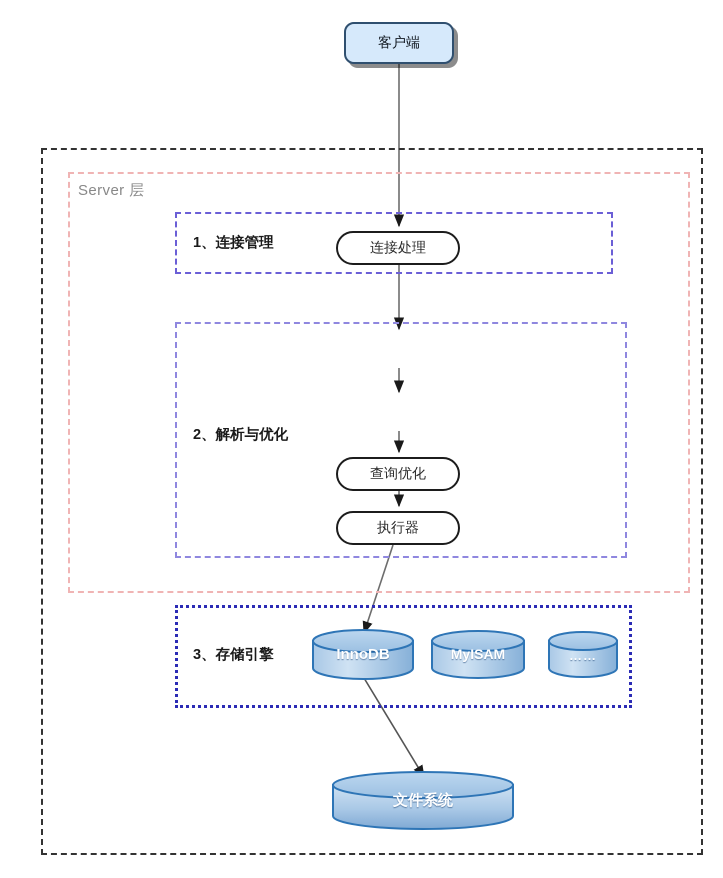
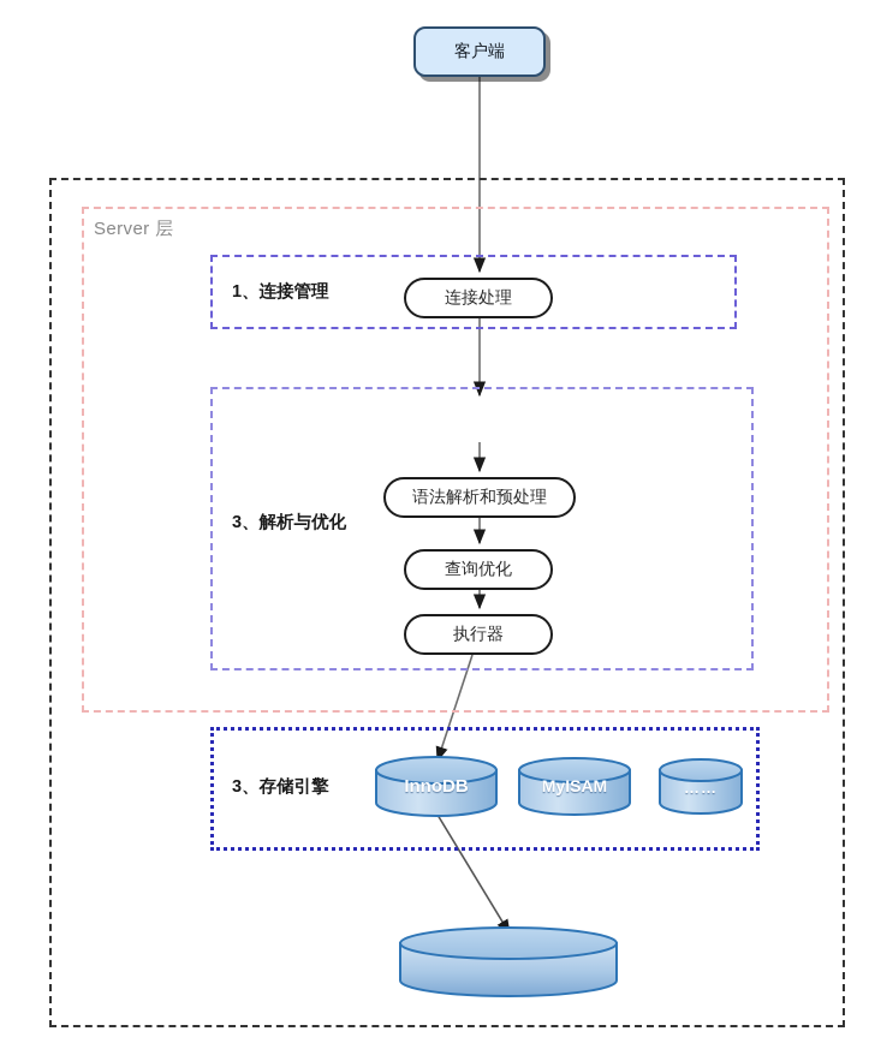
  Server 层
  1、连接管理
- 2、解析与优化
+ 3、解析与优化
  3、存储引擎
  客户端
  连接处理
+ 语法解析和预处理
  查询优化
  执行器
  InnoDB
  MyISAM
  ……
- 文件系统
